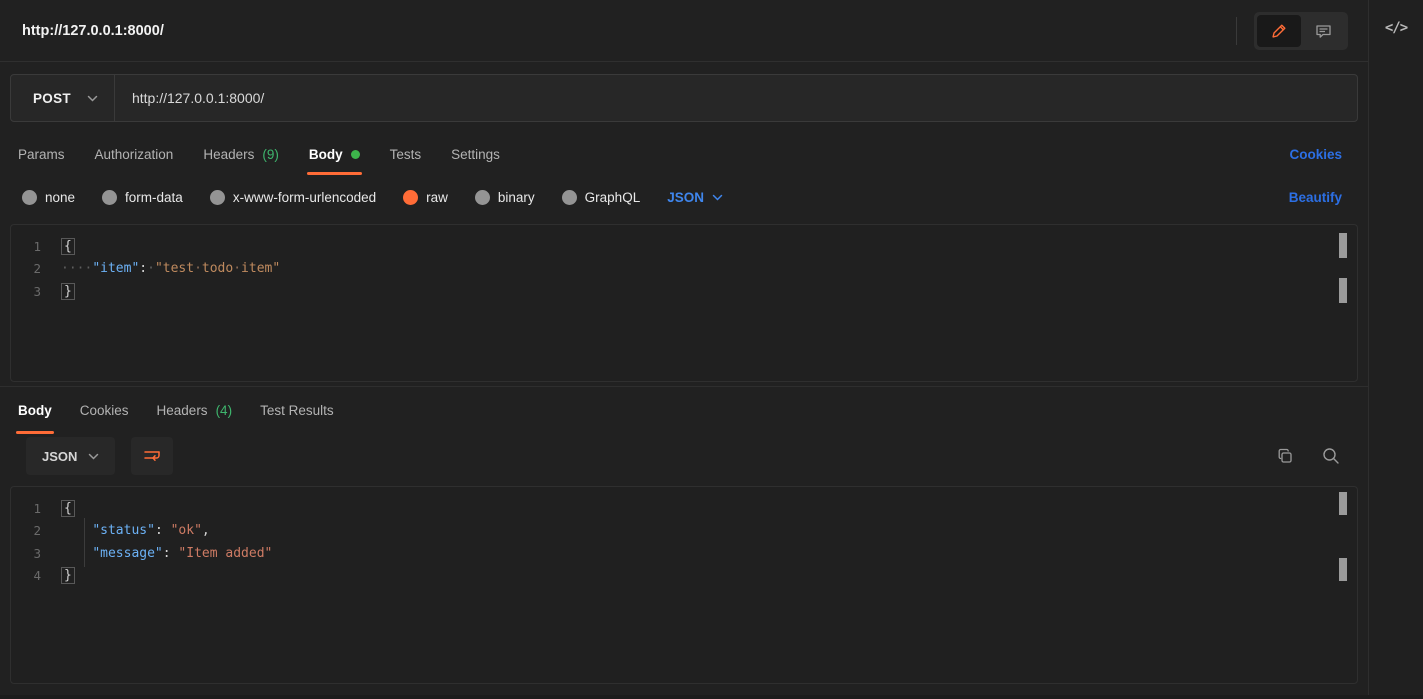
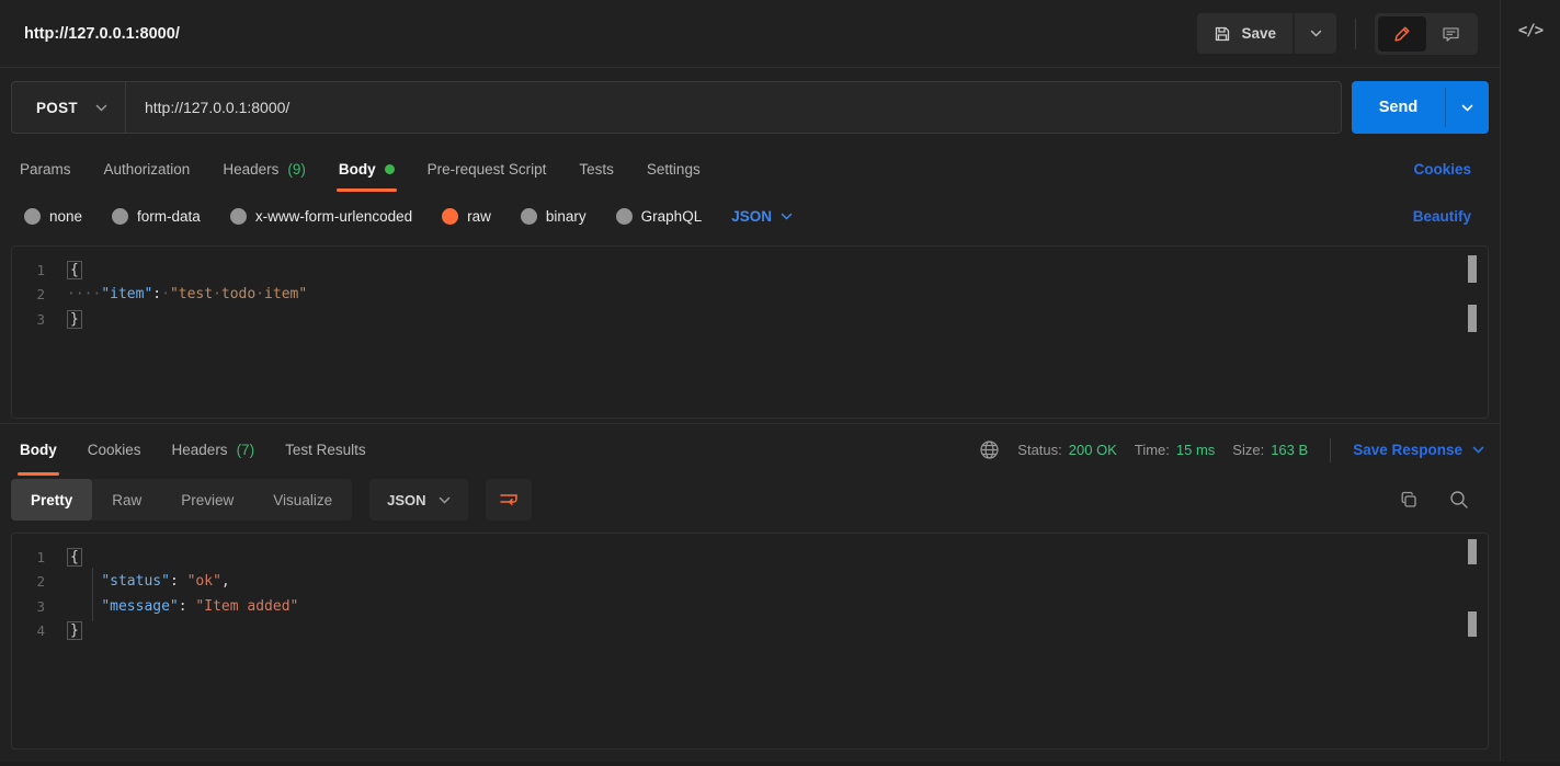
  http://127.0.0.1:8000/
+ Save
  POST
  http://127.0.0.1:8000/
+ Send
  Params
  Authorization
  Headers
  (9)
  Body
+ Pre-request Script
  Tests
  Settings
  Cookies
  none
  form-data
  x-www-form-urlencoded
  raw
  binary
  GraphQL
  JSON
  Beautify
  1
  {
  2
  ····"item":·"test·todo·item"
  3
  }
  Body
  Cookies
  Headers
- (4)
+ (7)
  Test Results
+ Status:
+ 200 OK
+ Time:
+ 15 ms
+ Size:
+ 163 B
+ Save Response
+ Pretty
+ Raw
+ Preview
+ Visualize
  JSON
  1
  {
  2
  "status": "ok",
  3
  "message": "Item added"
  4
  }
  </>
